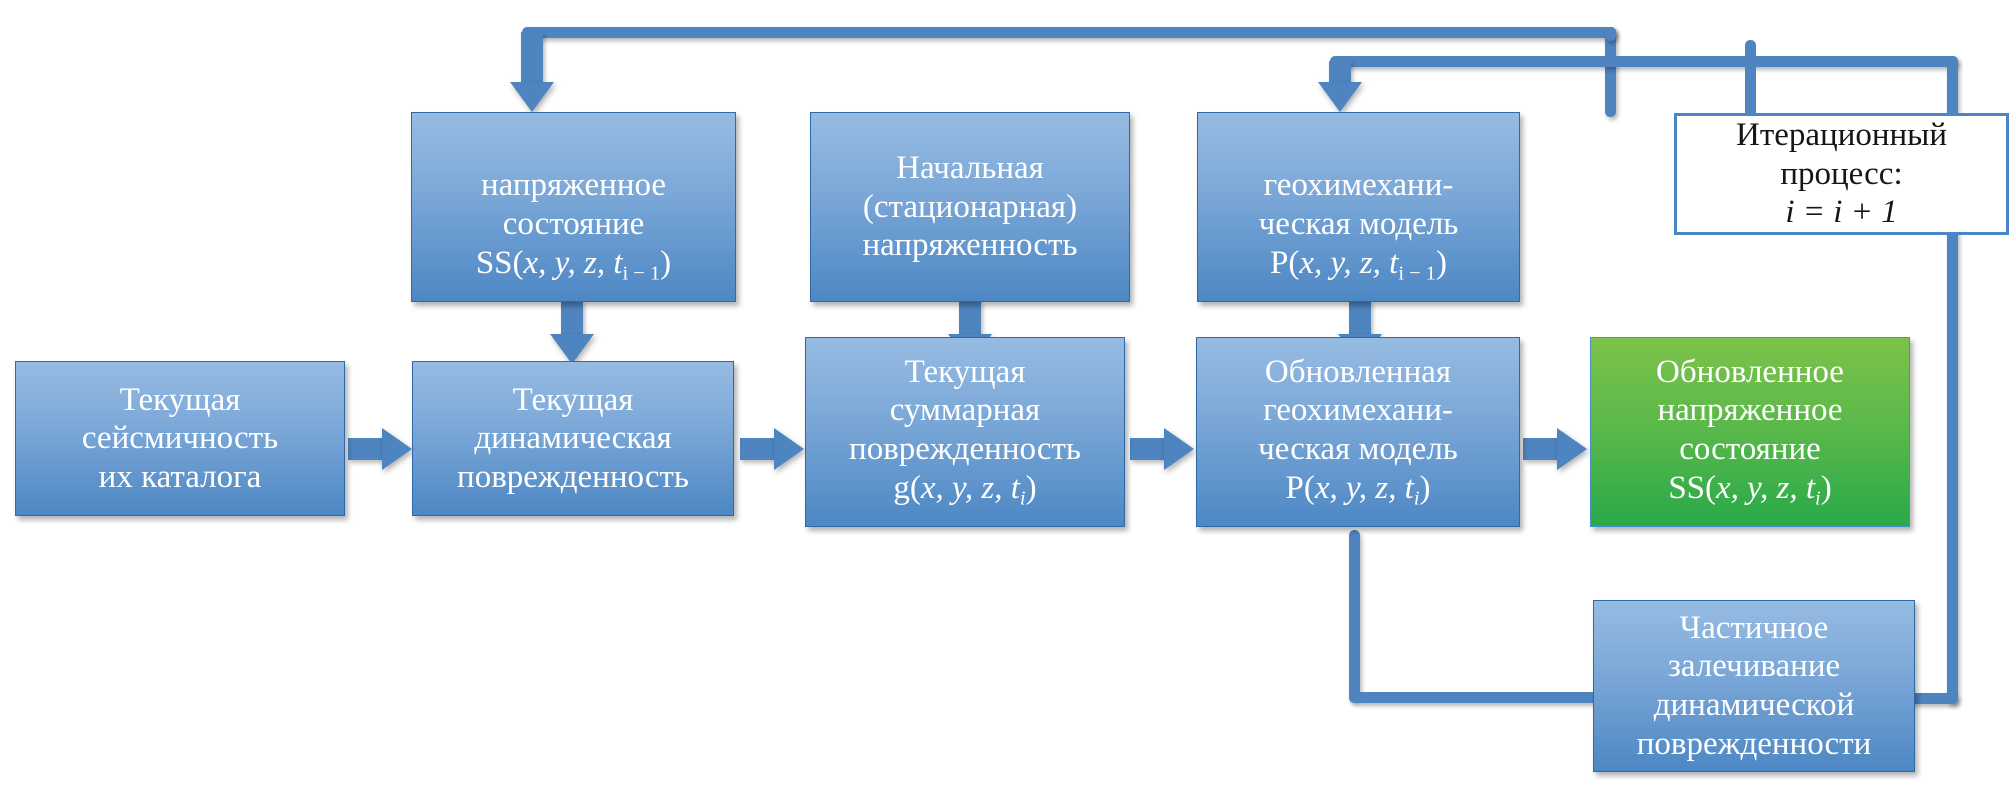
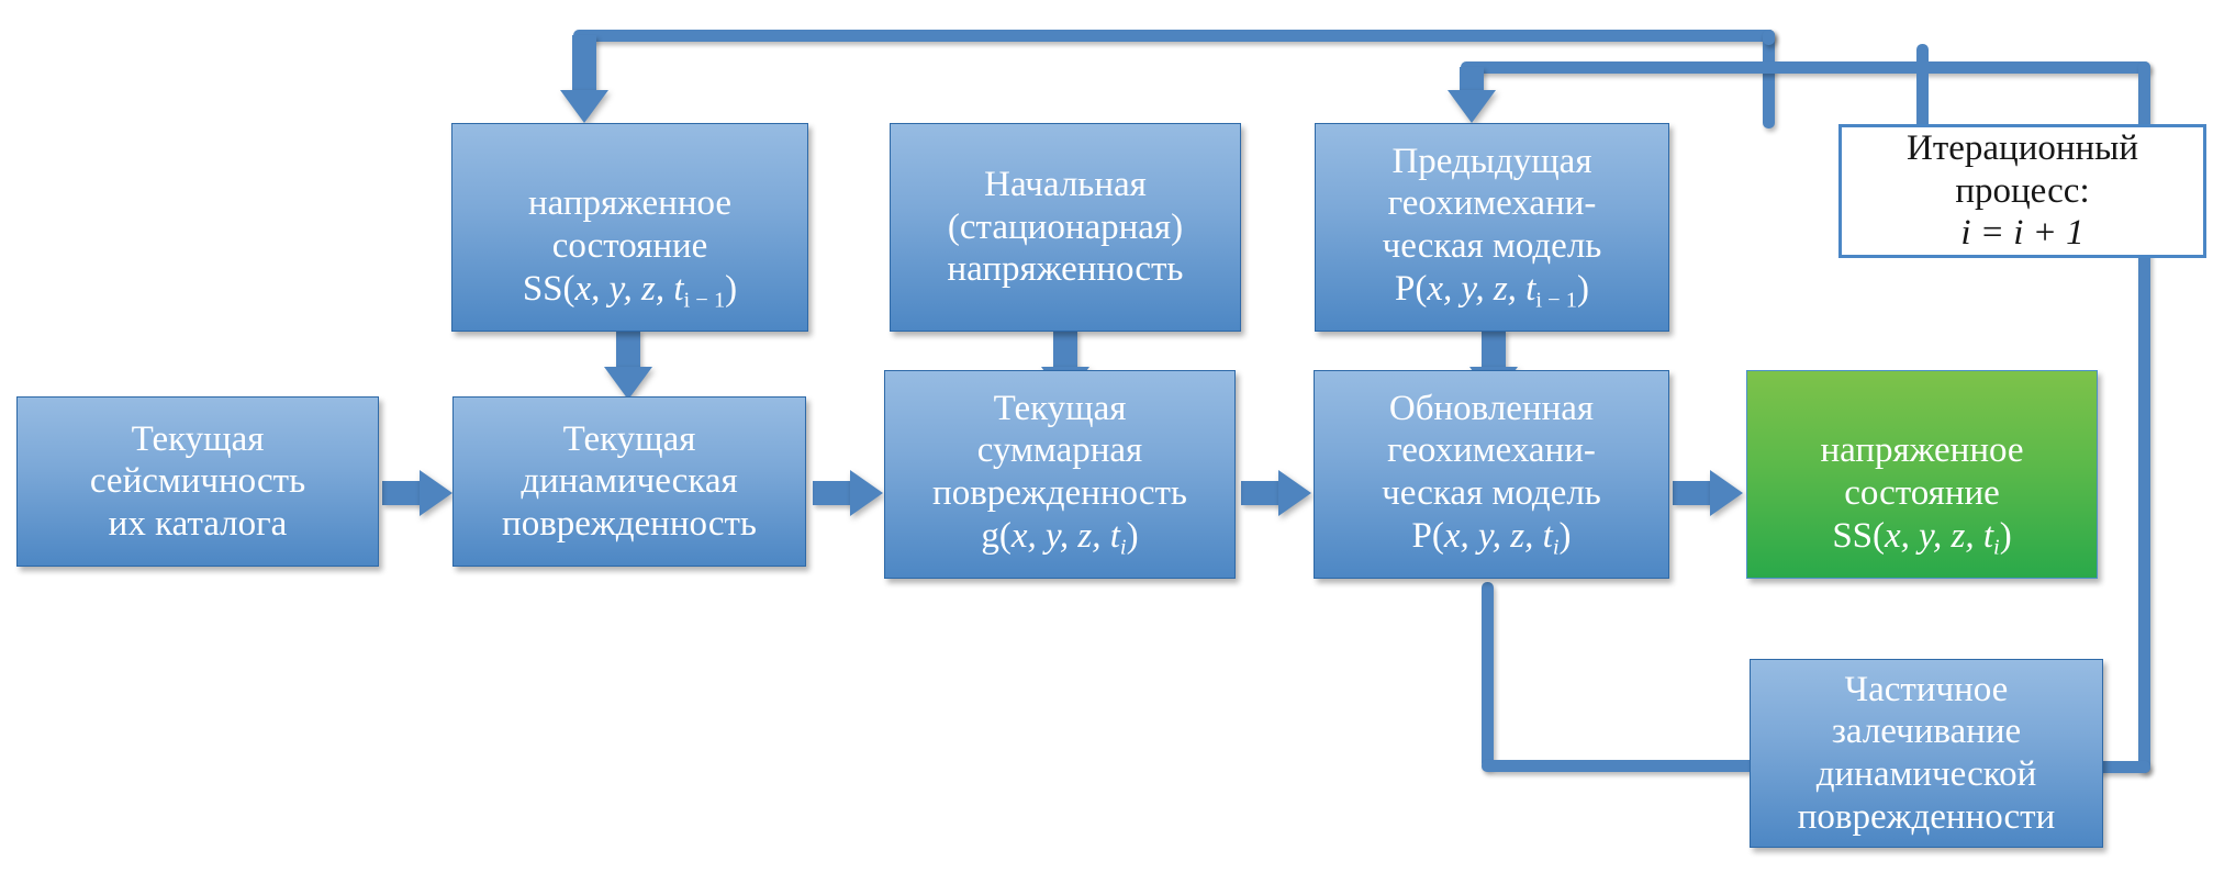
  напряженное
  состояние
  SS(x, y, z, ti − 1)
  Начальная
  (стационарная)
  напряженность
+ Предыдущая
  геохимехани-
  ческая модель
  P(x, y, z, ti − 1)
  Итерационный
  процесс:
  i = i + 1
  Текущая
  сейсмичность
  их каталога
  Текущая
  динамическая
  поврежденность
  Текущая
  суммарная
  поврежденность
  g(x, y, z, ti)
  Обновленная
  геохимехани-
  ческая модель
  P(x, y, z, ti)
- Обновленное
  напряженное
  состояние
  SS(x, y, z, ti)
  Частичное
  залечивание
  динамической
  поврежденности
